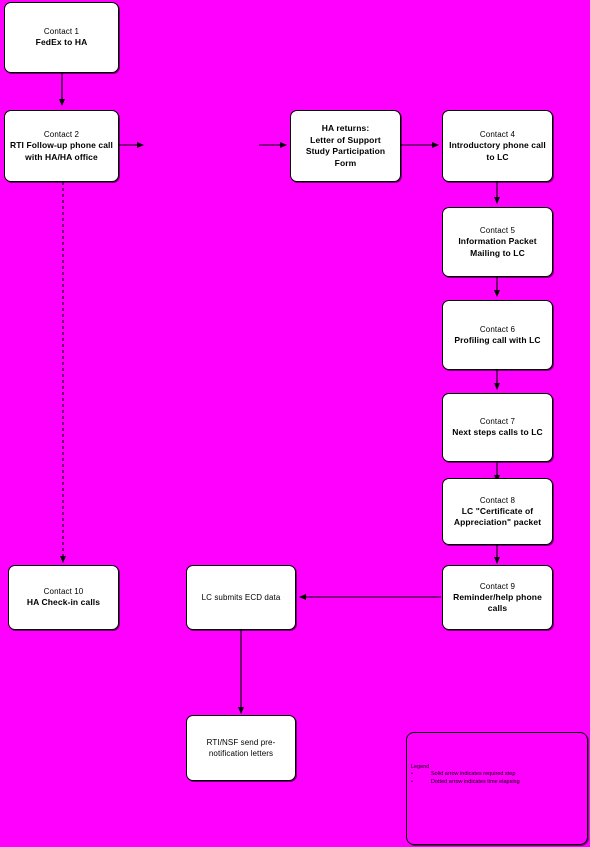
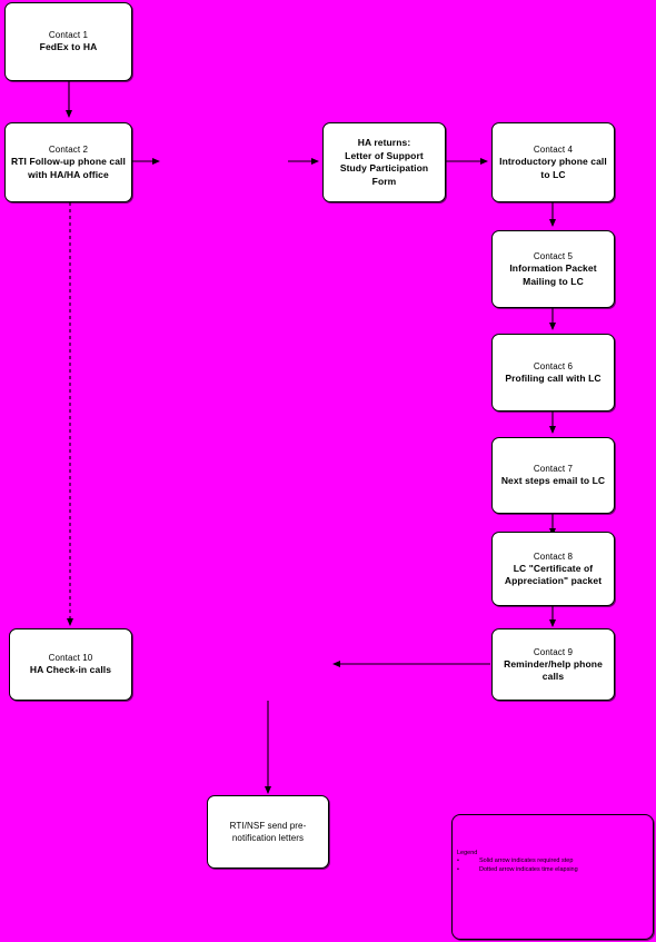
  Contact 1
  FedEx to HA
  Contact 2
  RTI Follow-up phone call
  with HA/HA office
  HA returns:
  Letter of Support
  Study Participation
  Form
  Contact 4
  Introductory phone call
  to LC
  Contact 5
  Information Packet
  Mailing to LC
  Contact 6
  Profiling call with LC
  Contact 7
- Next steps calls to LC
+ Next steps email to LC
  Contact 8
  LC "Certificate of
  Appreciation" packet
  Contact 9
  Reminder/help phone
  calls
  Contact 10
  HA Check-in calls
- LC submits ECD data
  RTI/NSF send pre-
  notification letters
